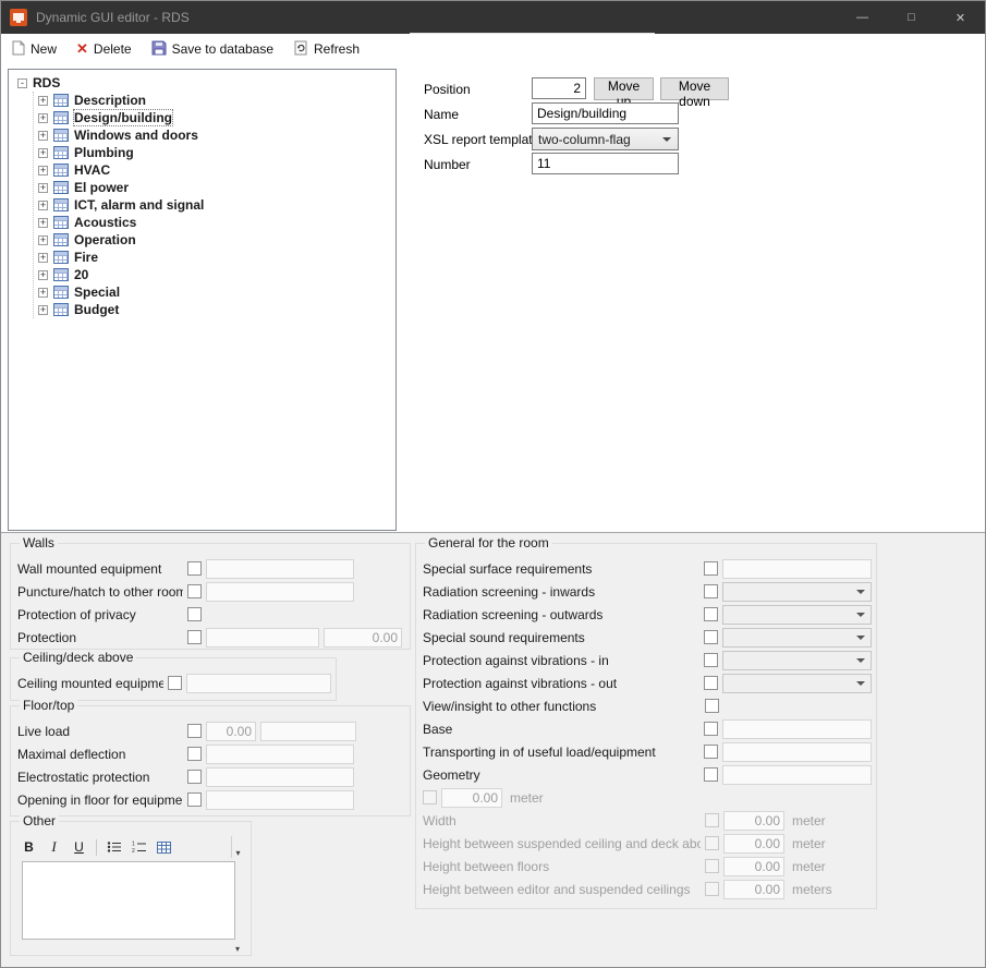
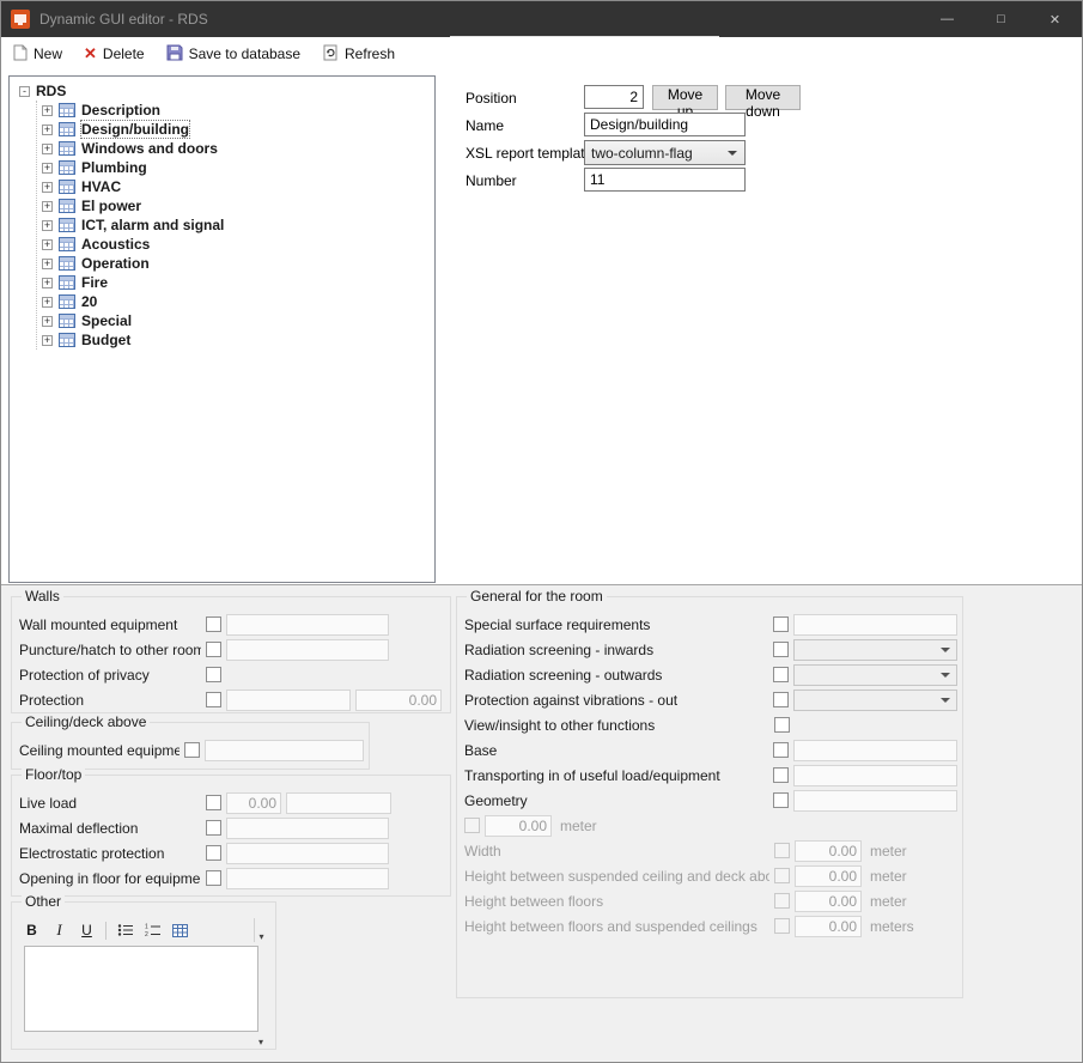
  Dynamic GUI editor - RDS
  —
  □
  ✕
  New
  ✕
  Delete
  Save to database
  Refresh
  -
  RDS
  +
  Description
  +
  Design/building
  +
  Windows and doors
  +
  Plumbing
  +
  HVAC
  +
  El power
  +
  ICT, alarm and signal
  +
  Acoustics
  +
  Operation
  +
  Fire
  +
  20
  +
  Special
  +
  Budget
  Position
  2
  Move up
  Move down
  Name
  Design/building
  XSL report templat
  two-column-flag
  Number
  11
  Walls
  Wall mounted equipment
  Puncture/hatch to other room
  Protection of privacy
  Protection
  0.00
  Ceiling/deck above
  Ceiling mounted equipme
  Floor/top
  Live load
  0.00
  Maximal deflection
  Electrostatic protection
  Opening in floor for equipme
  Other
  B
  I
  U
  ▾
  ▾
  General for the room
  Special surface requirements
  Radiation screening - inwards
  Radiation screening - outwards
- Special sound requirements
- Protection against vibrations - in
  Protection against vibrations - out
  View/insight to other functions
  Base
  Transporting in of useful load/equipment
  Geometry
  0.00
  meter
  Width
  0.00
  meter
  Height between suspended ceiling and deck abo
  0.00
  meter
  Height between floors
  0.00
  meter
- Height between editor and suspended ceilings
+ Height between floors and suspended ceilings
  0.00
  meters
